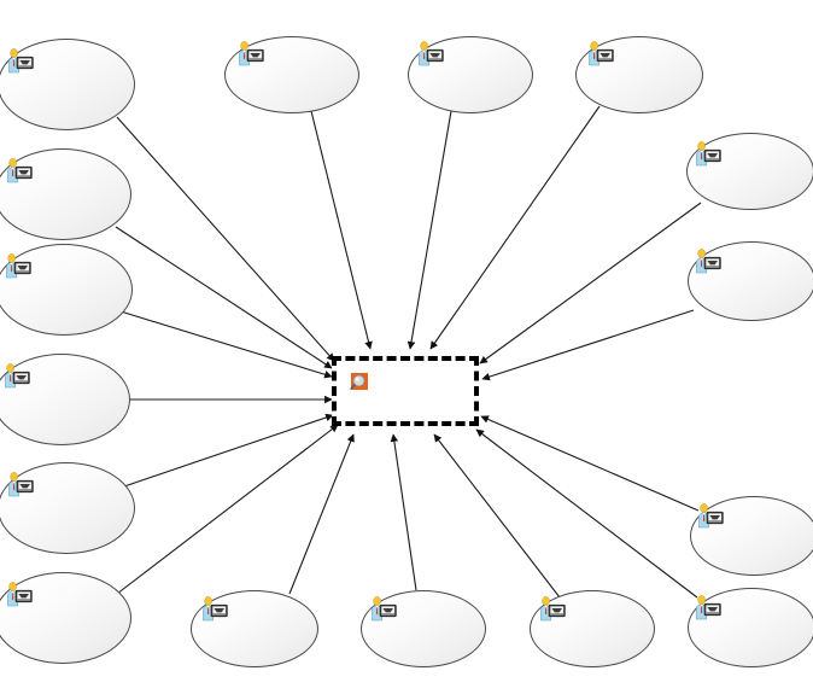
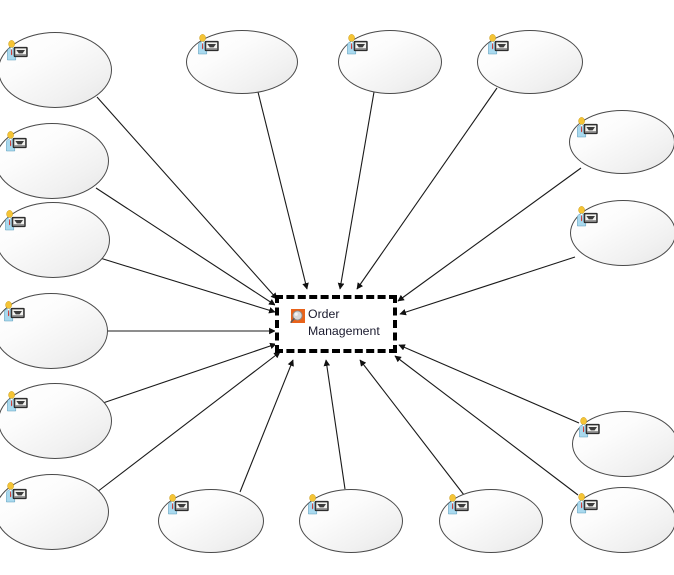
+ Order
+ Management
